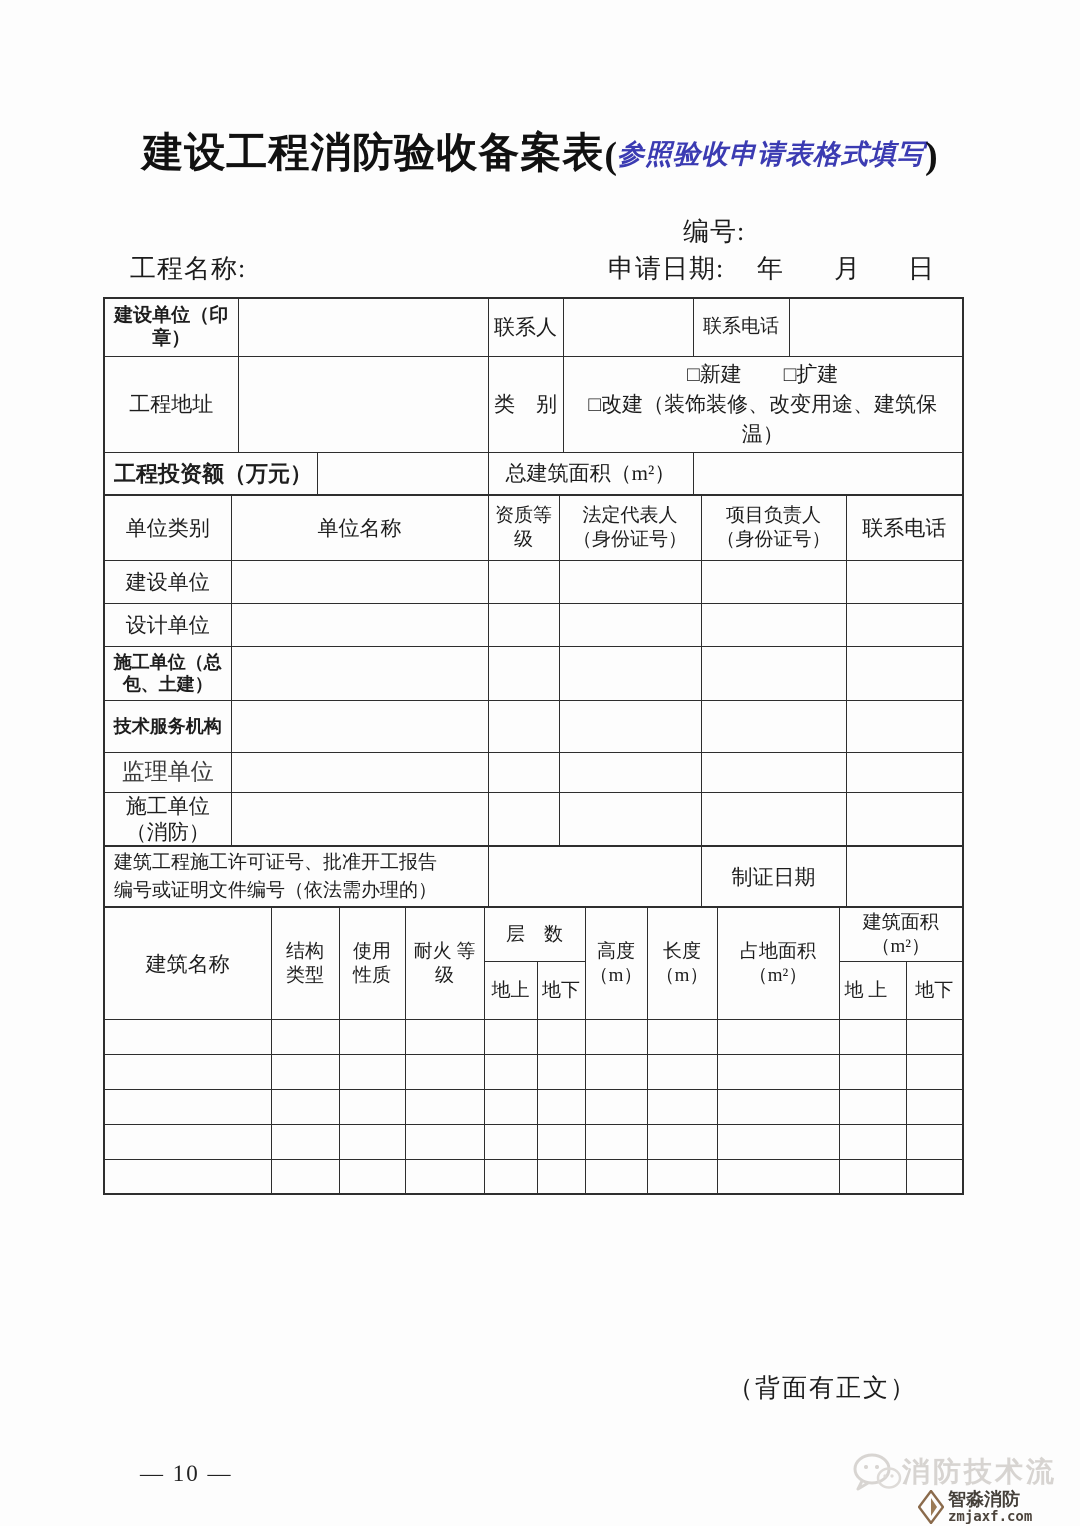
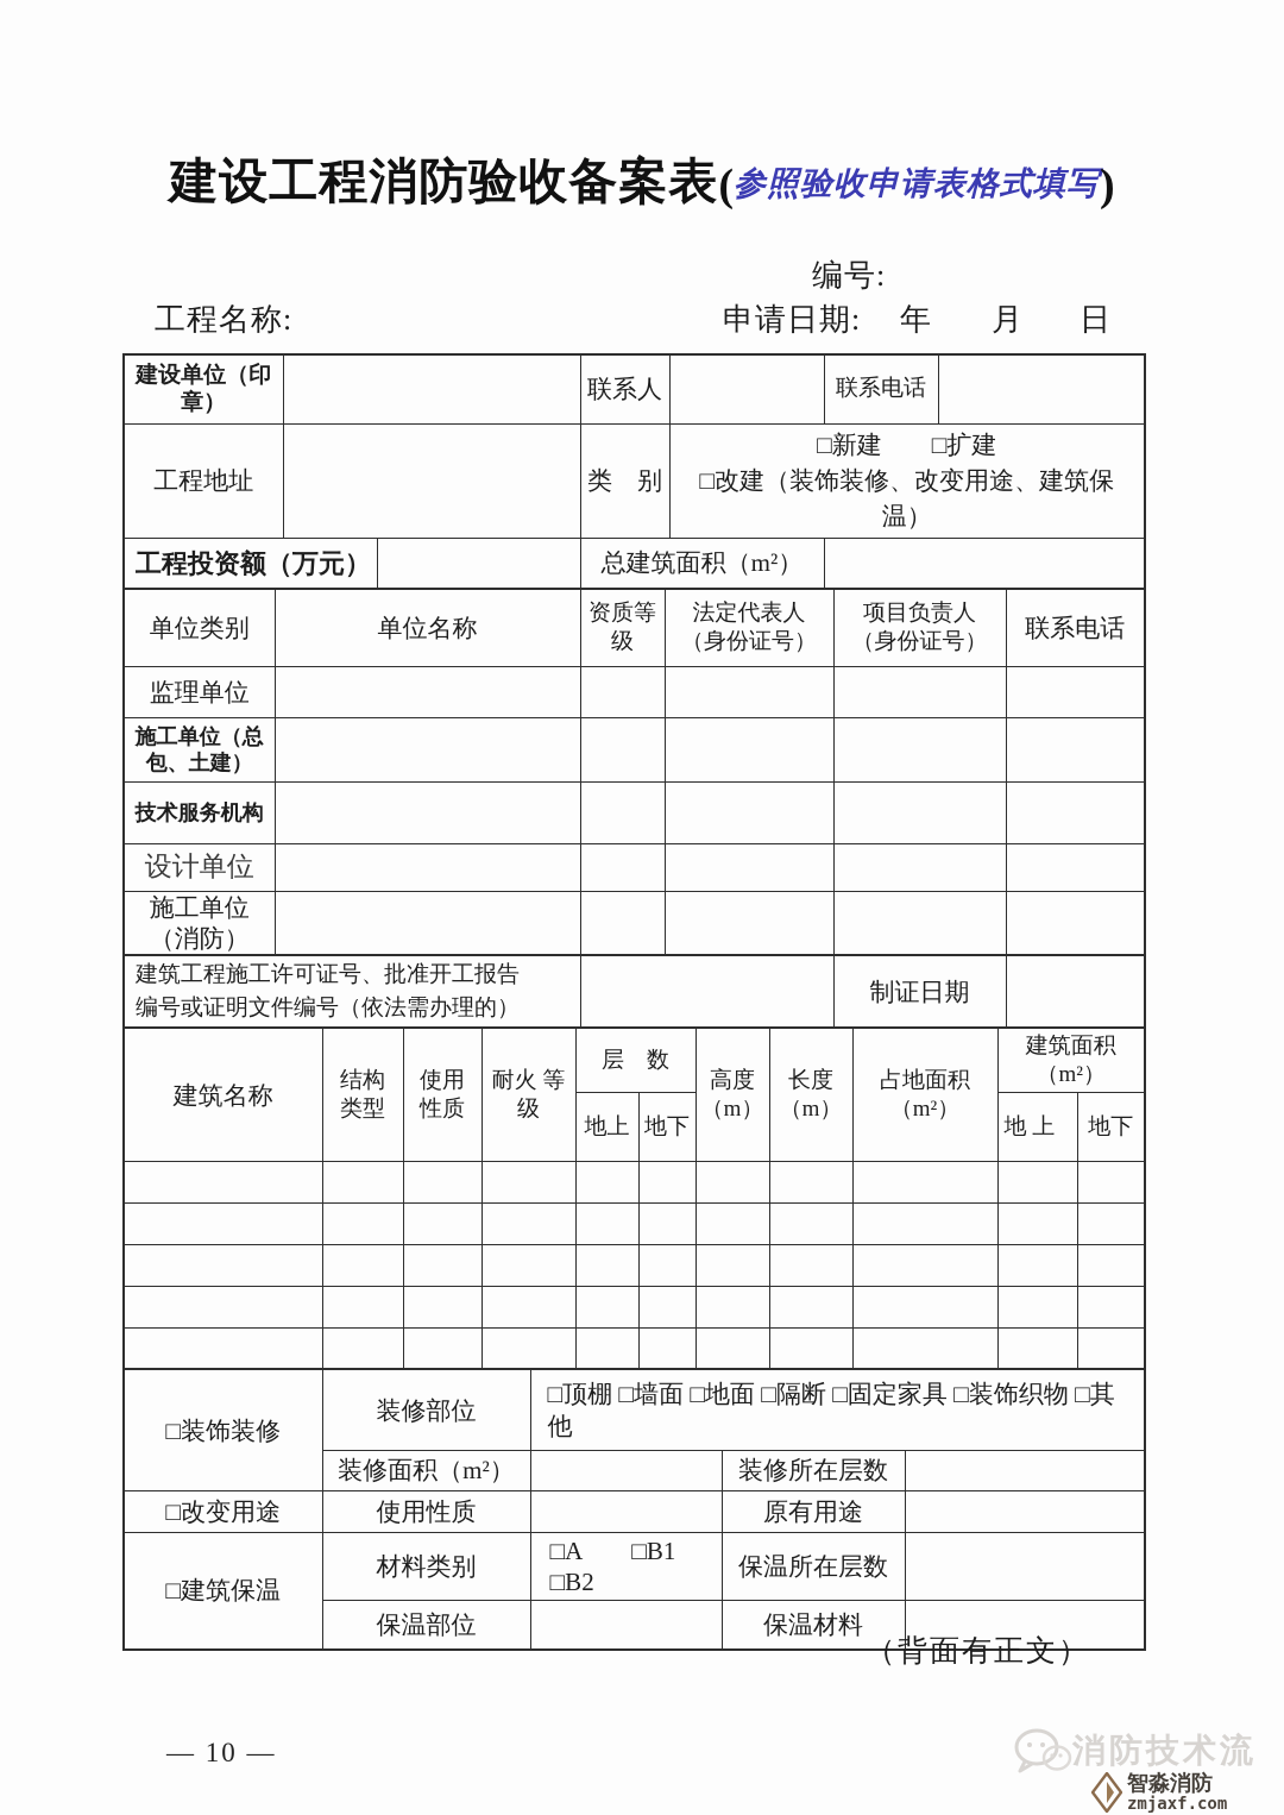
  建设工程消防验收备案表(参照验收申请表格式填写)
  编号:
  工程名称:
  申请日期:
  年
  月
  日
  建设单位（印章）		联系人		联系电话
  工程地址		类 别	□新建 □扩建 □改建（装饰装修、改变用途、建筑保温）
  工程投资额（万元）		总建筑面积（m²）
  单位类别	单位名称	资质等级	法定代表人 （身份证号）	项目负责人 （身份证号）	联系电话
- 建设单位
- 设计单位
+ 监理单位
  施工单位（总包、土建）
  技术服务机构
- 监理单位
+ 设计单位
  施工单位（消防）
  建筑工程施工许可证号、批准开工报告 编号或证明文件编号（依法需办理的）		制证日期
  建筑名称	结构 类型	使用 性质	耐火 等级	层 数	高度 （m）	长度 （m）	占地面积 （m²）	建筑面积 （m²）
  地上	地下	地 上	地下
+ □装饰装修	装修部位	□顶棚 □墙面 □地面 □隔断 □固定家具 □装饰织物 □其他
+ 装修面积（m²）		装修所在层数
+ □改变用途	使用性质		原有用途
+ □建筑保温	材料类别	□A □B1 □B2	保温所在层数
+ 保温部位		保温材料
  （背面有正文）
  — 10 —
  消防技术流
  智淼消防
  zmjaxf.com
